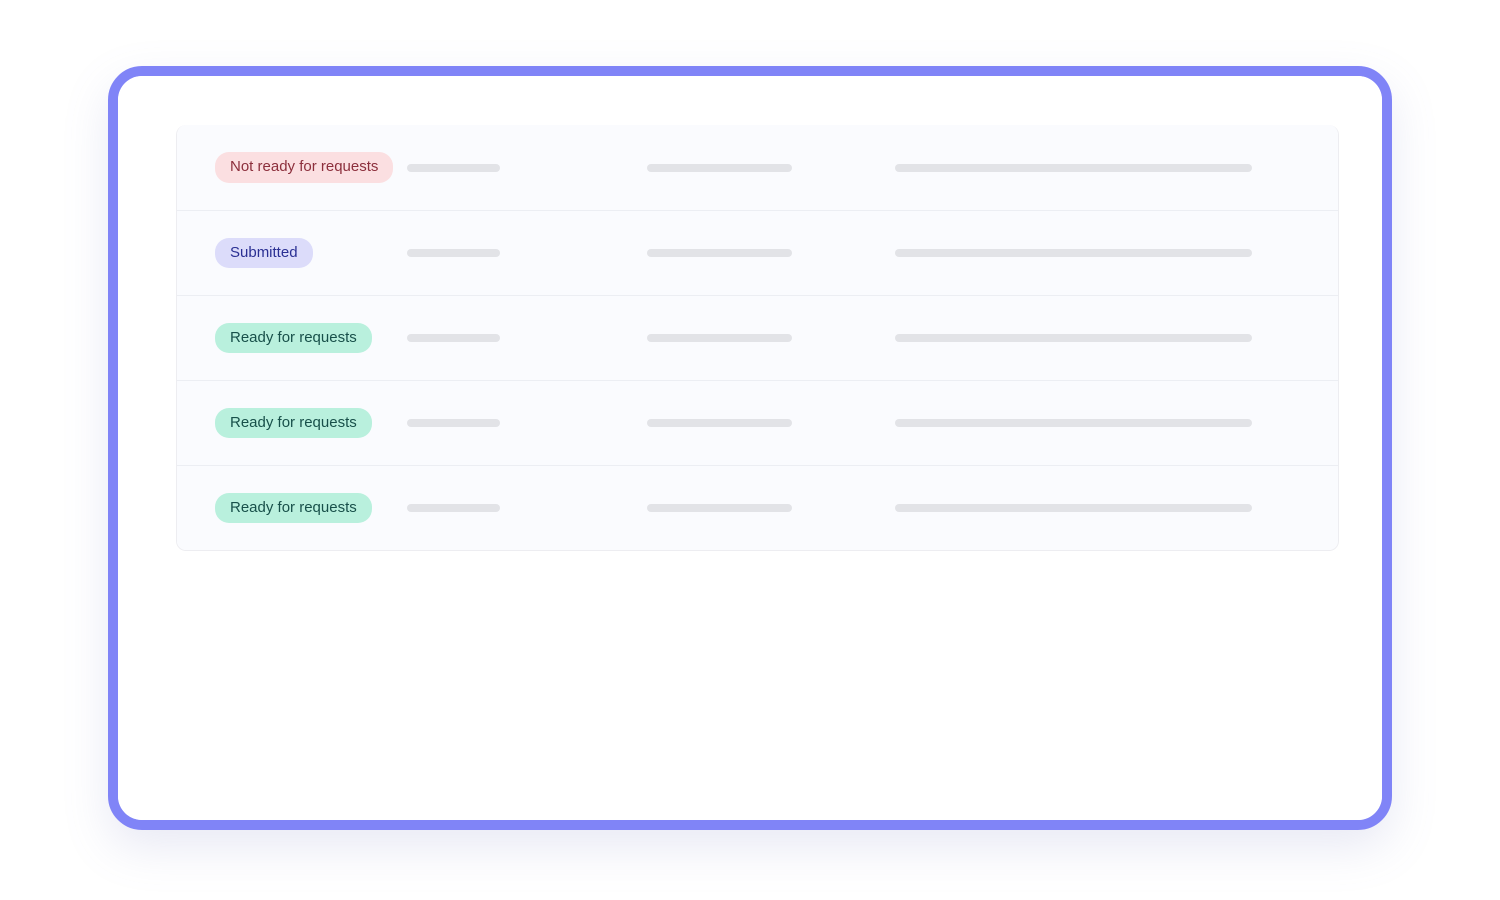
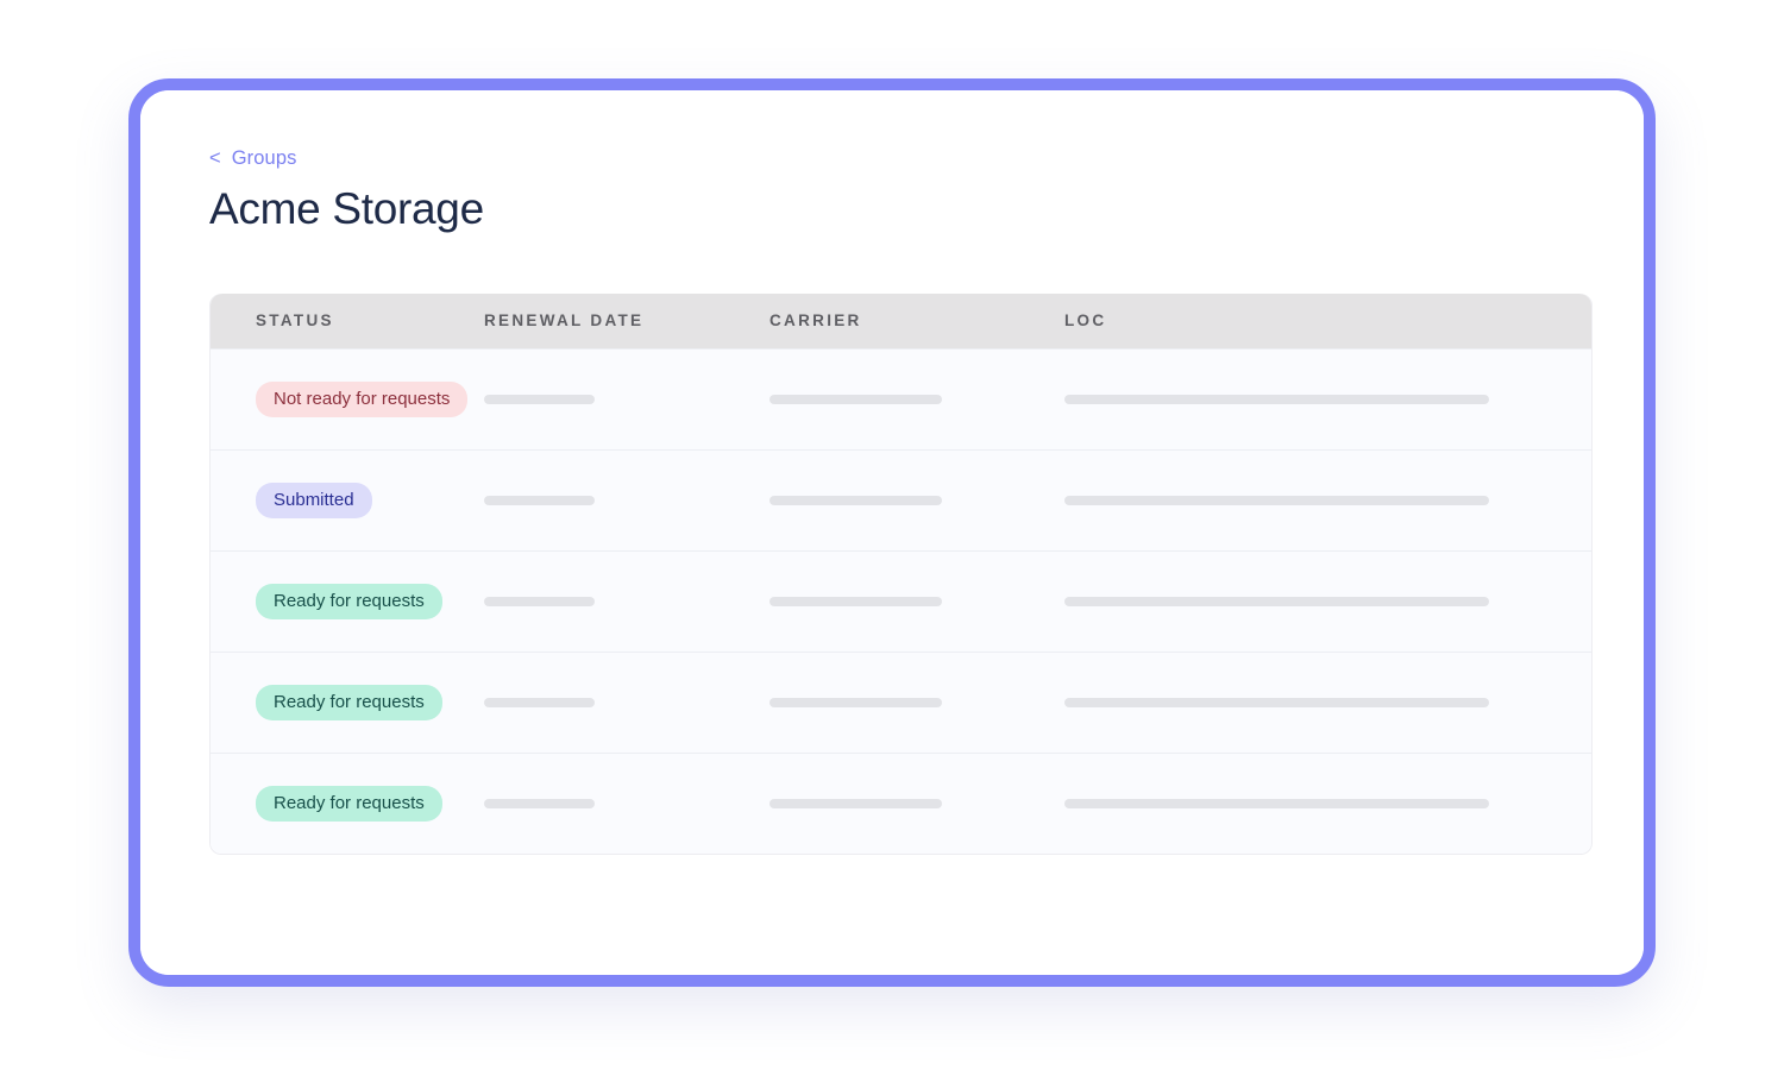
+ <
+ Groups
+ Acme Storage
+ STATUS
+ RENEWAL DATE
+ CARRIER
+ LOC
  Not ready for requests
  Submitted
  Ready for requests
  Ready for requests
  Ready for requests
